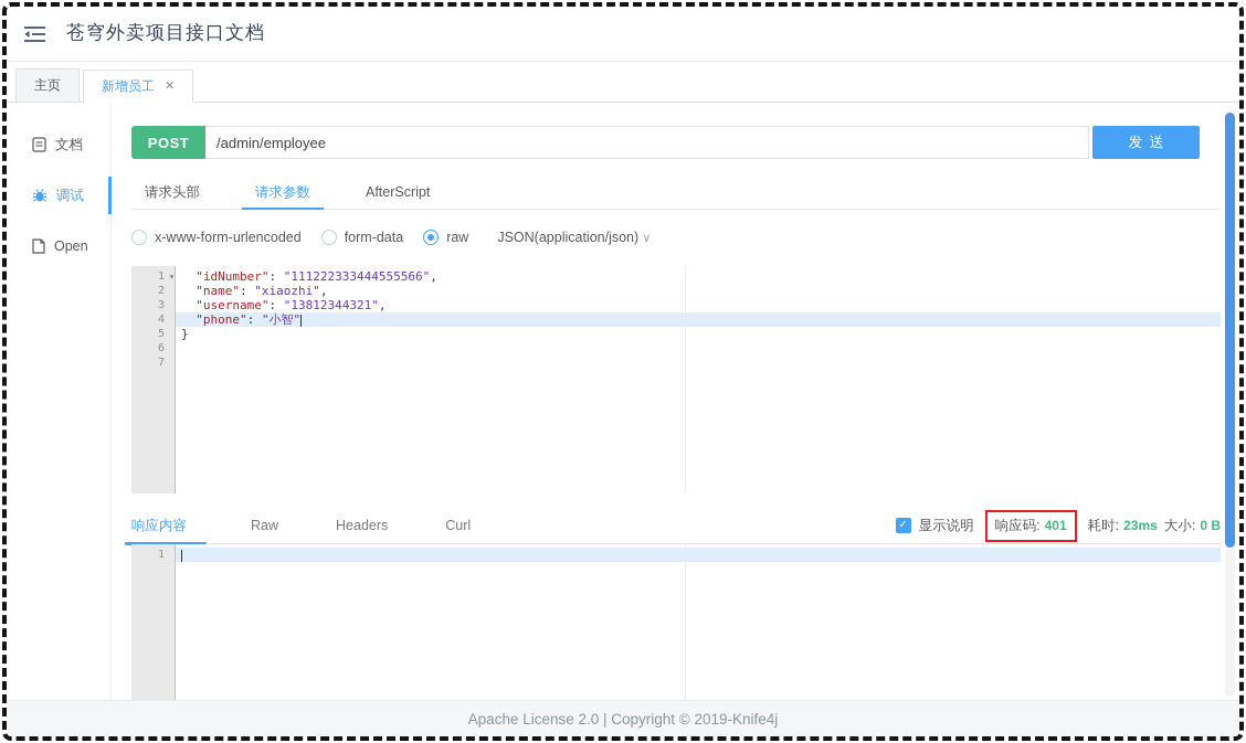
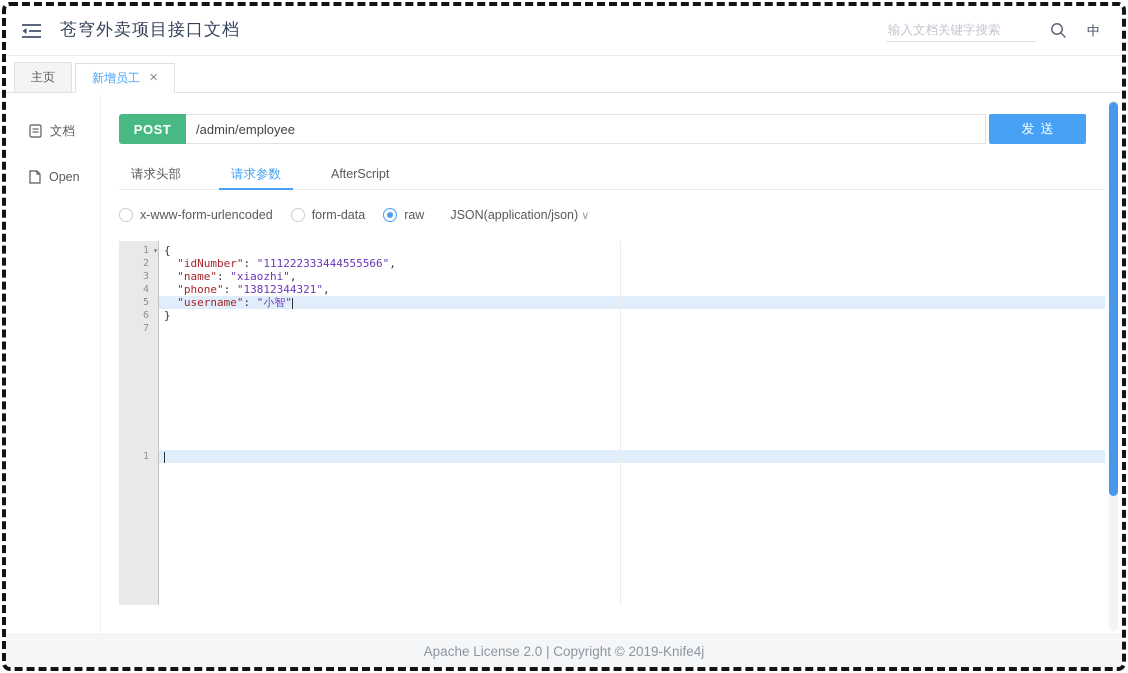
  苍穹外卖项目接口文档
+ 输入文档关键字搜索
+ 中
  主页
  新增员工
  ✕
  文档
- 调试
  Open
  POST
  /admin/employee
  发送
  请求头部
  请求参数
  AfterScript
  x-www-form-urlencoded
  form-data
  raw
  JSON(application/json) ∨
  1
  ▾
  2
  3
  4
  5
  6
  7
+ {
  "idNumber": "111222333444555566",
  "name": "xiaozhi",
- "username": "13812344321",
+ "phone": "13812344321",
- "phone": "小智"
+ "username": "小智"
  }
- 响应内容
- Raw
- Headers
- Curl
- ✓
- 显示说明
- 响应码:
- 401
- 耗时:
- 23ms
- 大小:
- 0 B
  1
  Apache License 2.0 | Copyright © 2019-Knife4j
